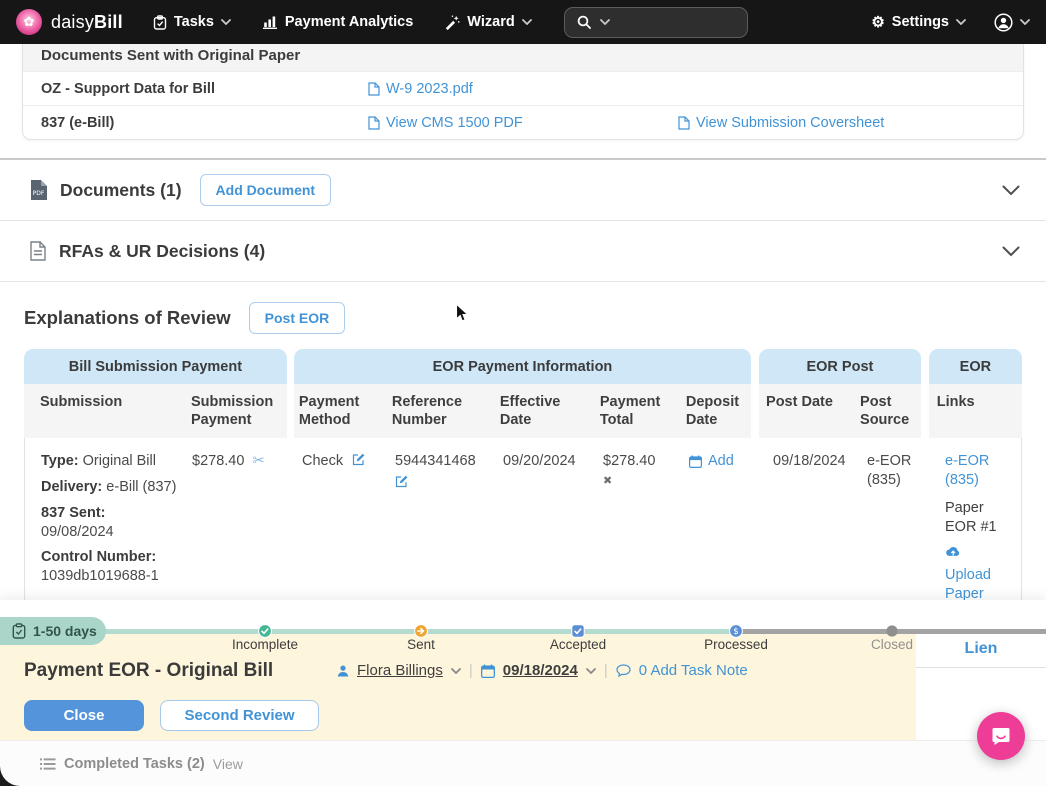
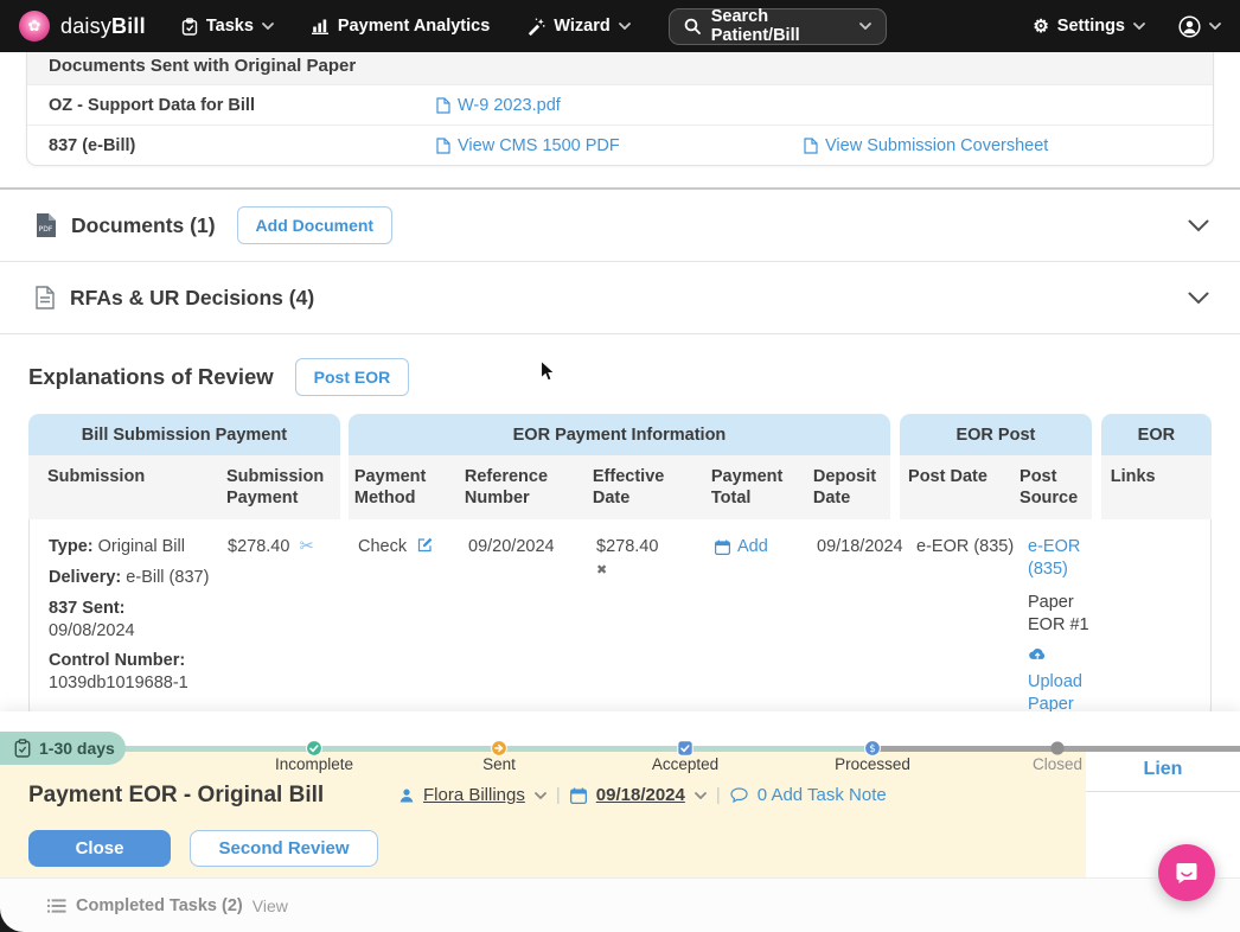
  ✿
  daisyBill
  Tasks
  Payment Analytics
  Wizard
+ Search Patient/Bill
  ⚙
  Settings
  Documents Sent with Original Paper
  OZ - Support Data for Bill
  W-9 2023.pdf
  837 (e-Bill)
  View CMS 1500 PDF
  View Submission Coversheet
  Documents (1)
  Add Document
  RFAs & UR Decisions (4)
  Explanations of Review
  Post EOR
  Bill Submission Payment
  EOR Payment Information
  EOR Post
  EOR
  Submission
  Submission Payment
  Payment Method
  Reference Number
  Effective Date
  Payment Total
  Deposit Date
  Post Date
  Post Source
  Links
  Type: Original Bill
  Delivery: e-Bill (837)
  837 Sent:
  09/08/2024
  Control Number:
  1039db1019688-1
  $278.40 ✂
  Check
- 5944341468
  09/20/2024
  $278.40
  ✖
  Add
  09/18/2024
  e-EOR (835)
  e-EOR (835)
  Paper EOR #1
  Upload Paper
  Lien
- 1-50 days
+ 1-30 days
  Incomplete
  Sent
  Accepted
  $
  Processed
  Closed
  Payment EOR - Original Bill
  Flora Billings
  |
  09/18/2024
  |
  0 Add Task Note
  Close
  Second Review
  Completed Tasks (2)
  View
